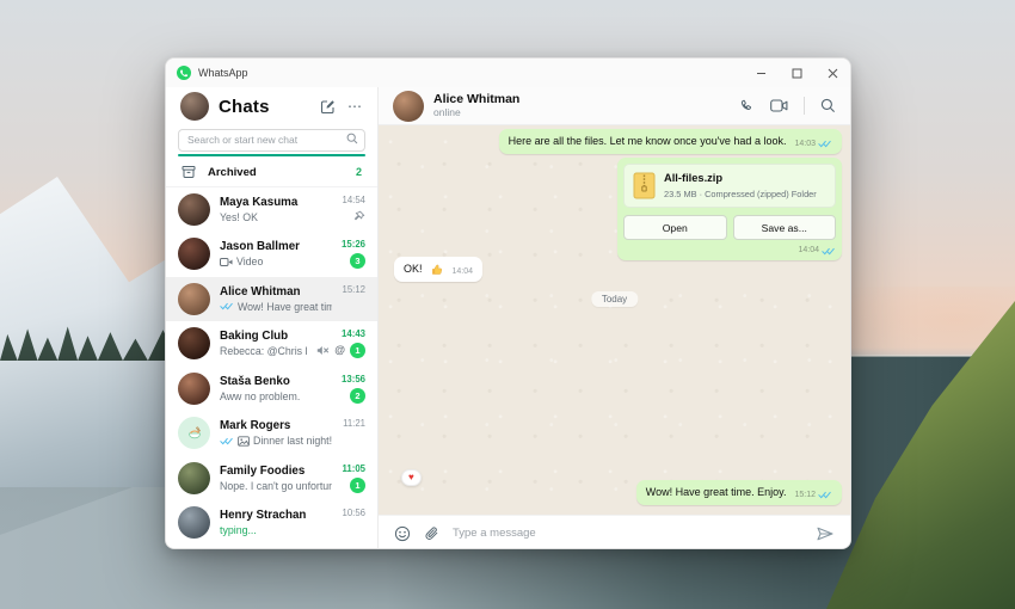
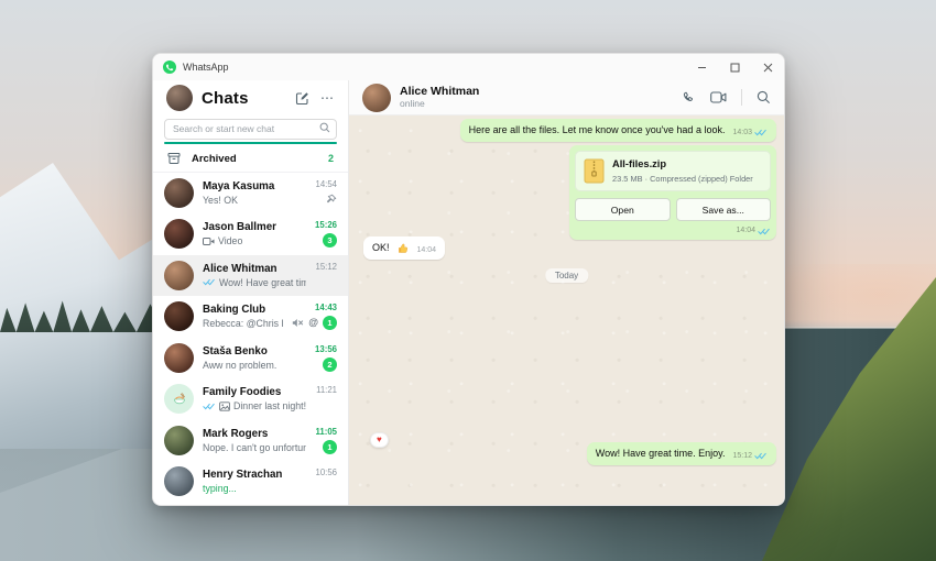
  WhatsApp
  Chats
  ⋯
  Search or start new chat
  Archived
  2
  Maya Kasuma
  Yes! OK
  14:54
  Jason Ballmer
  Video
  15:26
  3
  Alice Whitman
  15:12
  Baking Club
  Rebecca: @Chris
  14:43
  @
  1
  Staša Benko
  Aww no problem.
  13:56
  2
- Mark Rogers
+ Family Foodies
  Dinner last night!
  11:21
- Family Foodies
+ Mark Rogers
  Nope. I can't go unfortun
  11:05
  1
  Henry Strachan
  typing...
  10:56
  Alice Whitman
  online
  Here are all the files. Let me know once you've had a look.
  All-files.zip
  23.5 MB · Compressed (zipped) Folder
  Open
  Save as...
  OK!
  Today
  ♥
  Wow! Have great time. Enjoy.
- Type a message
